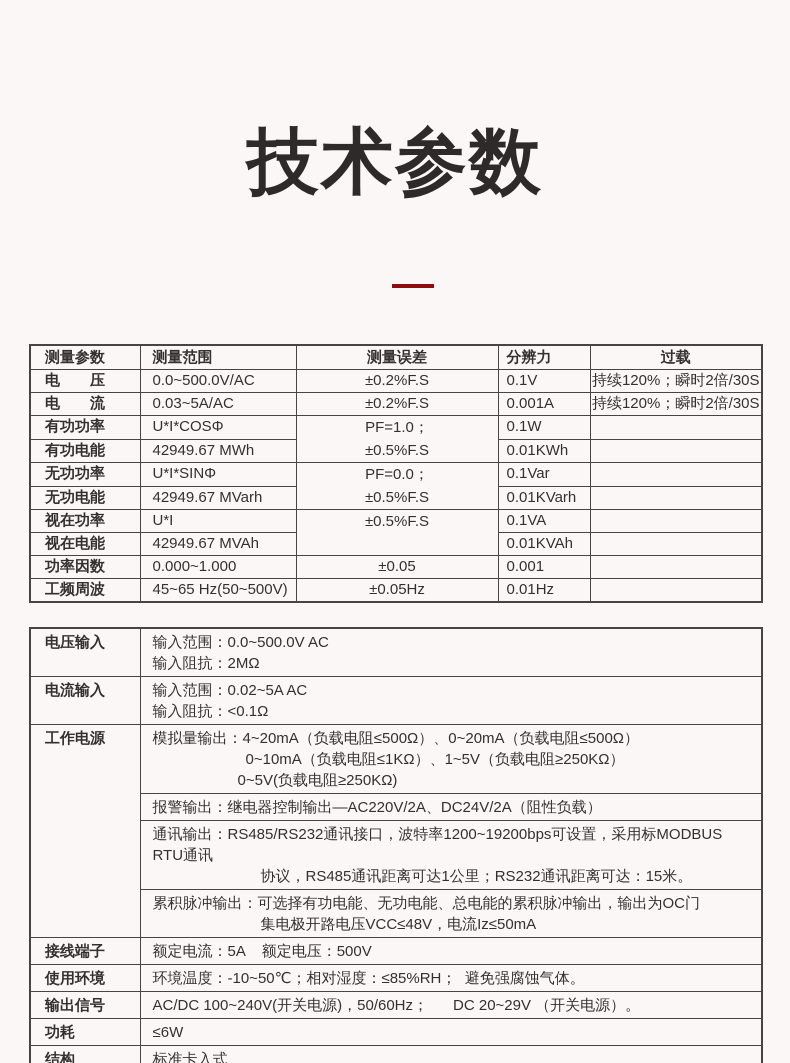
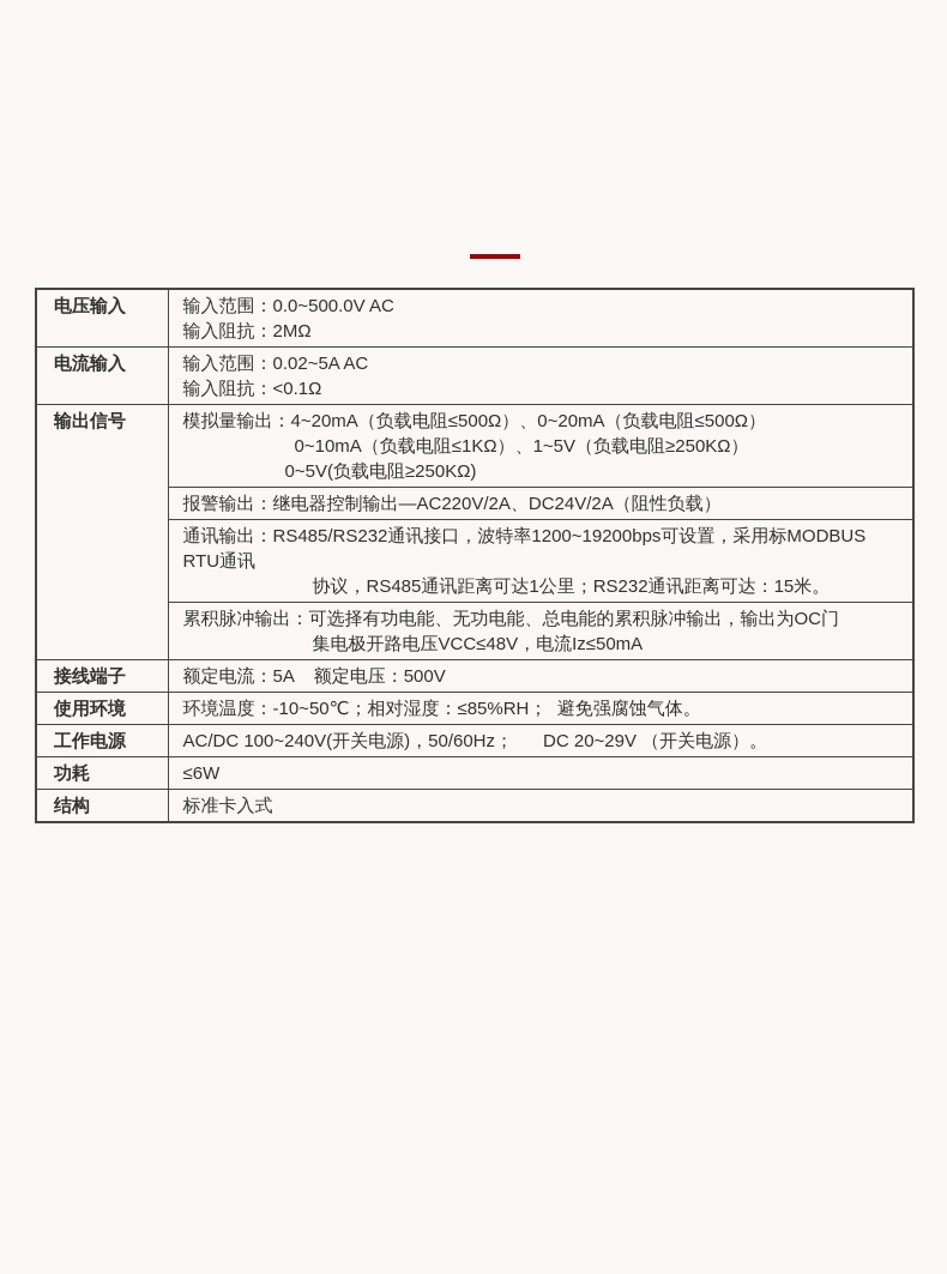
- 技术参数
- 测量参数	测量范围	测量误差	分辨力	过载
- 电 压	0.0~500.0V/AC	±0.2%F.S	0.1V	持续120%；瞬时2倍/30S
- 电 流	0.03~5A/AC	±0.2%F.S	0.001A	持续120%；瞬时2倍/30S
- 有功功率	U*I*COSΦ	PF=1.0； ±0.5%F.S	0.1W
- 有功电能	42949.67 MWh	0.01KWh
- 无功功率	U*I*SINΦ	PF=0.0； ±0.5%F.S	0.1Var
- 无功电能	42949.67 MVarh	0.01KVarh
- 视在功率	U*I	±0.5%F.S	0.1VA
- 视在电能	42949.67 MVAh	0.01KVAh
- 功率因数	0.000~1.000	±0.05	0.001
- 工频周波	45~65 Hz(50~500V)	±0.05Hz	0.01Hz
  电压输入	输入范围：0.0~500.0V AC 输入阻抗：2MΩ
  电流输入	输入范围：0.02~5A AC 输入阻抗：<0.1Ω
- 工作电源	模拟量输出：4~20mA（负载电阻≤500Ω）、0~20mA（负载电阻≤500Ω） 0~10mA（负载电阻≤1KΩ）、1~5V（负载电阻≥250KΩ） 0~5V(负载电阻≥250KΩ)
+ 输出信号	模拟量输出：4~20mA（负载电阻≤500Ω）、0~20mA（负载电阻≤500Ω） 0~10mA（负载电阻≤1KΩ）、1~5V（负载电阻≥250KΩ） 0~5V(负载电阻≥250KΩ)
  报警输出：继电器控制输出—AC220V/2A、DC24V/2A（阻性负载）
  通讯输出：RS485/RS232通讯接口，波特率1200~19200bps可设置，采用标MODBUS RTU通讯 协议，RS485通讯距离可达1公里；RS232通讯距离可达：15米。
  累积脉冲输出：可选择有功电能、无功电能、总电能的累积脉冲输出，输出为OC门 集电极开路电压VCC≤48V，电流Iz≤50mA
  接线端子	额定电流：5A 额定电压：500V
  使用环境	环境温度：-10~50℃；相对湿度：≤85%RH； 避免强腐蚀气体。
- 输出信号	AC/DC 100~240V(开关电源)，50/60Hz； DC 20~29V （开关电源）。
+ 工作电源	AC/DC 100~240V(开关电源)，50/60Hz； DC 20~29V （开关电源）。
  功耗	≤6W
  结构	标准卡入式
